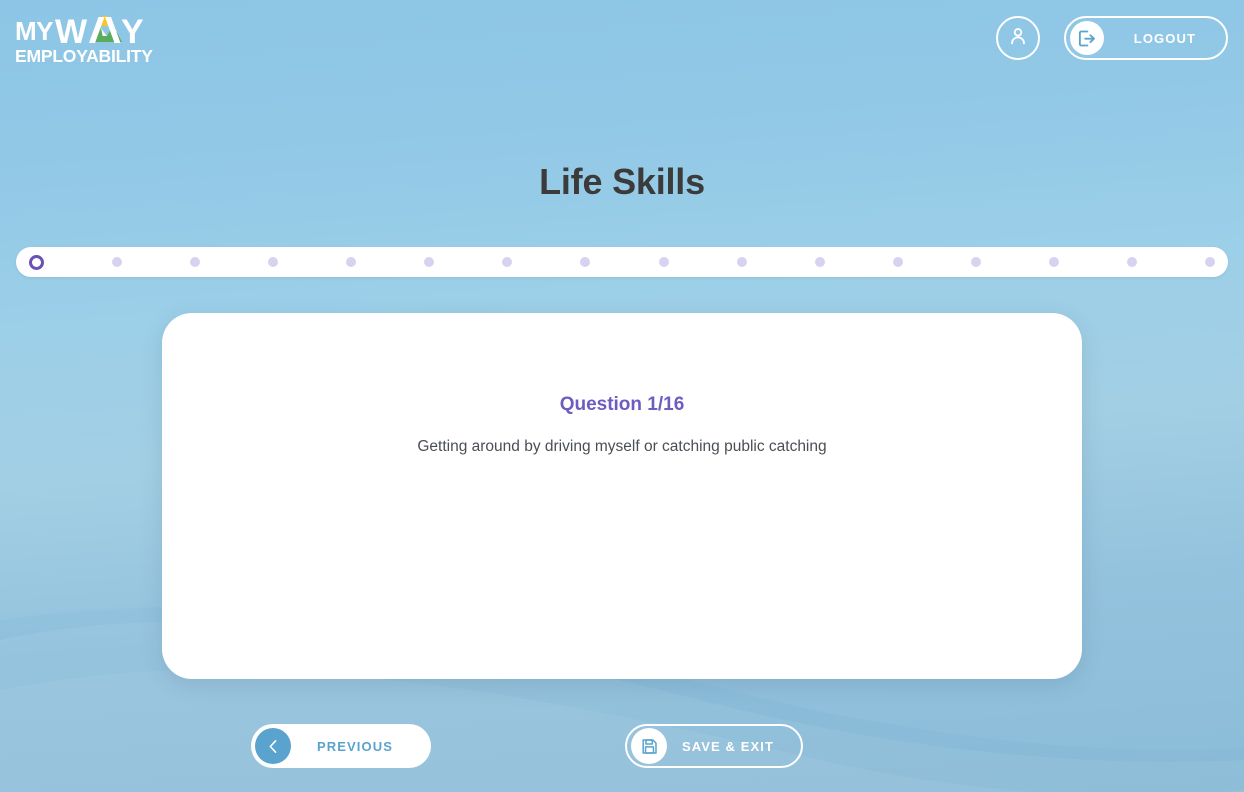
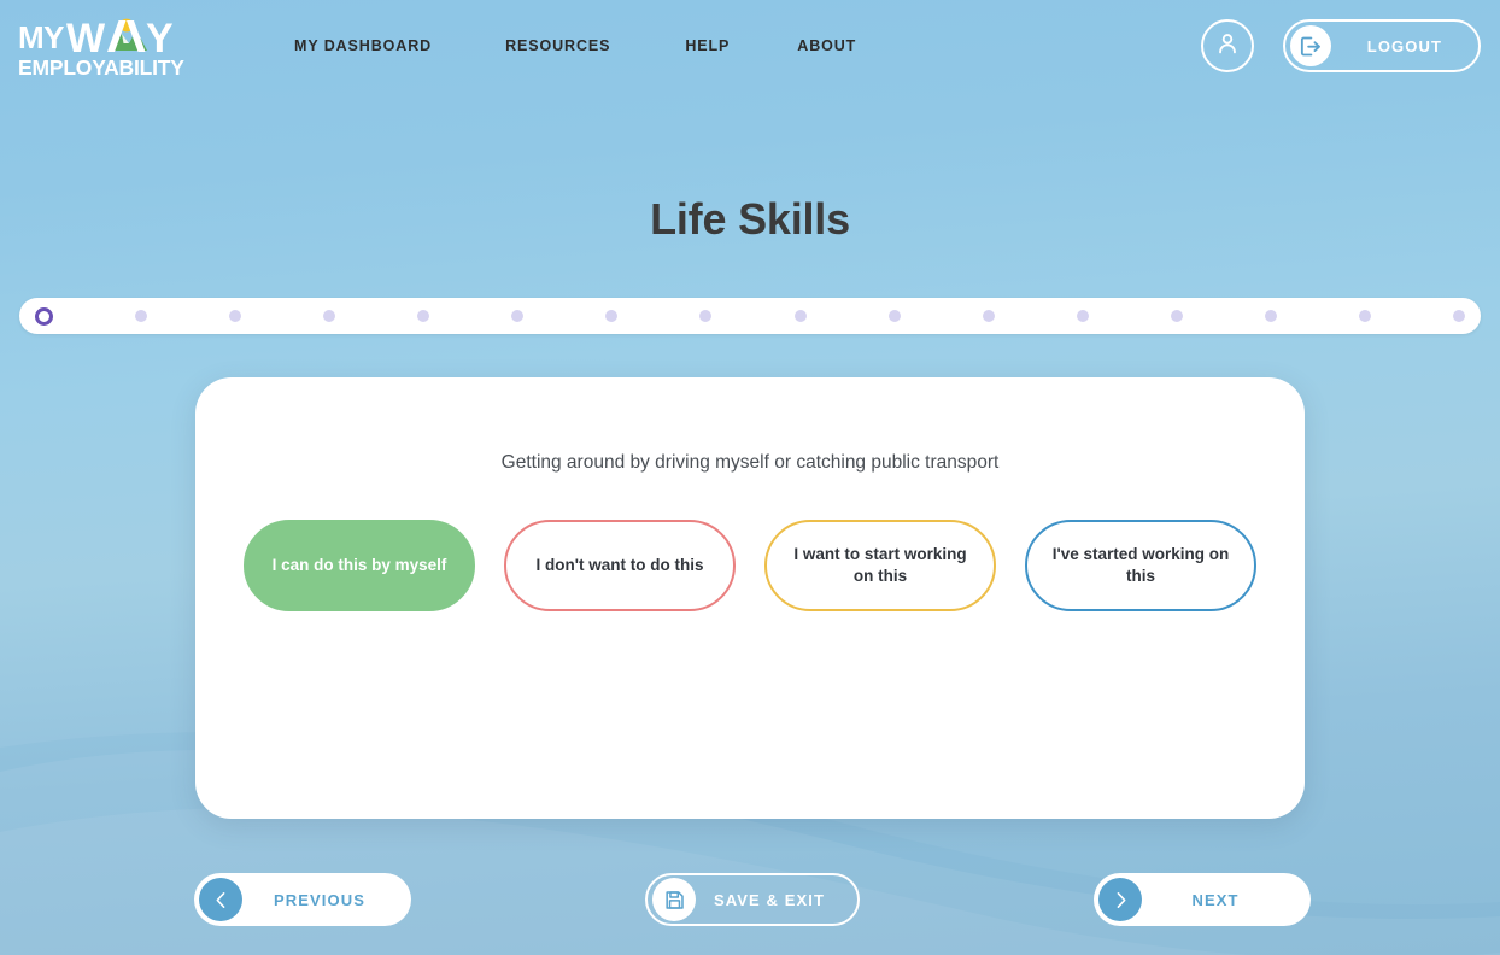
  MY
  W
  Y
  EMPLOYABILITY
+ MY DASHBOARD
+ RESOURCES
+ HELP
+ ABOUT
  LOGOUT
  Life Skills
- Question 1/16
- Getting around by driving myself or catching public catching
+ Getting around by driving myself or catching public transport
+ I can do this by myself
+ I don't want to do this
+ I want to start working on this
+ I've started working on this
  PREVIOUS
  SAVE & EXIT
+ NEXT
